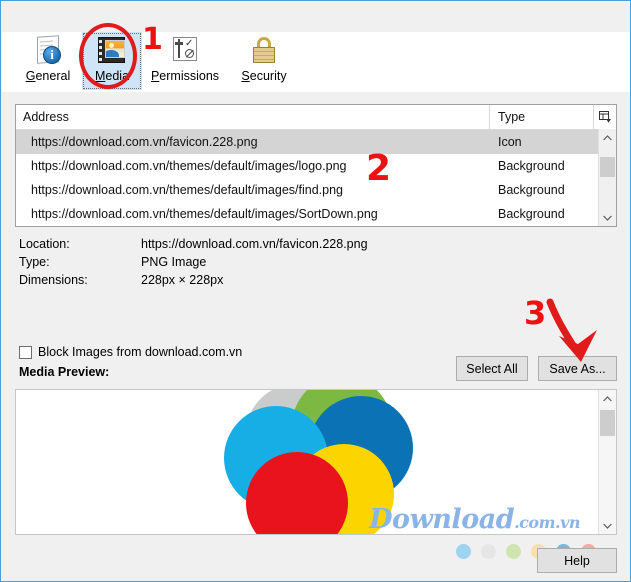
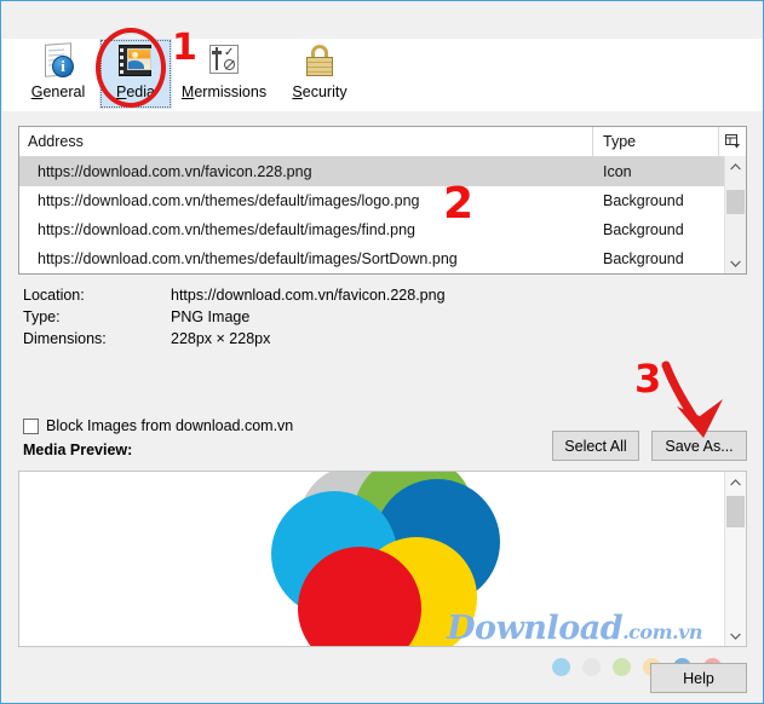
  i
  General
- Media
+ Pedia
  ✓
- Permissions
+ Mermissions
  Security
  Address
  Type
  https://download.com.vn/favicon.228.png
  Icon
  https://download.com.vn/themes/default/images/logo.png
  Background
  https://download.com.vn/themes/default/images/find.png
  Background
  https://download.com.vn/themes/default/images/SortDown.png
  Background
  Location:
  https://download.com.vn/favicon.228.png
  Type:
  PNG Image
  Dimensions:
  228px × 228px
  Block Images from download.com.vn
  Media Preview:
  Select All
  Save As...
  Download.com.vn
  Help
  1
  2
  3
